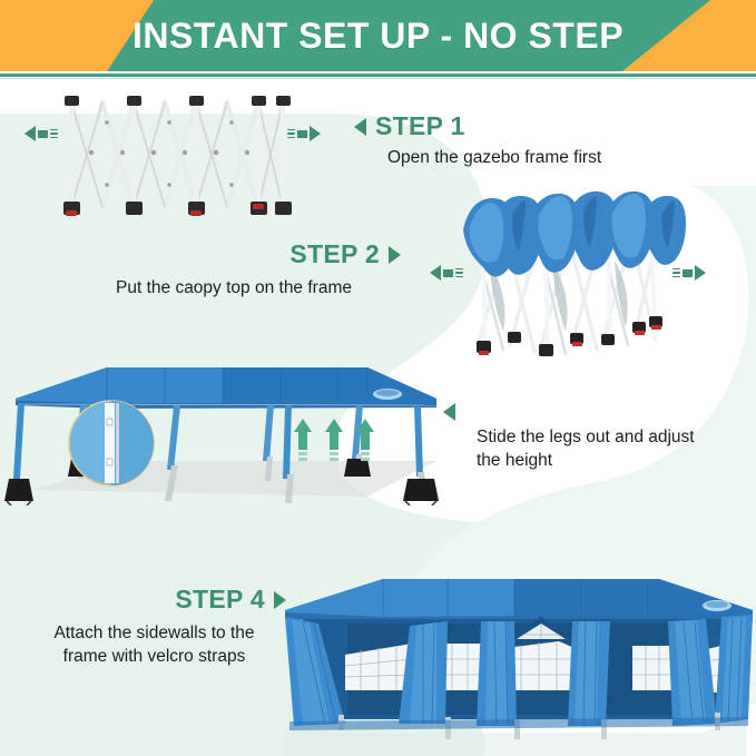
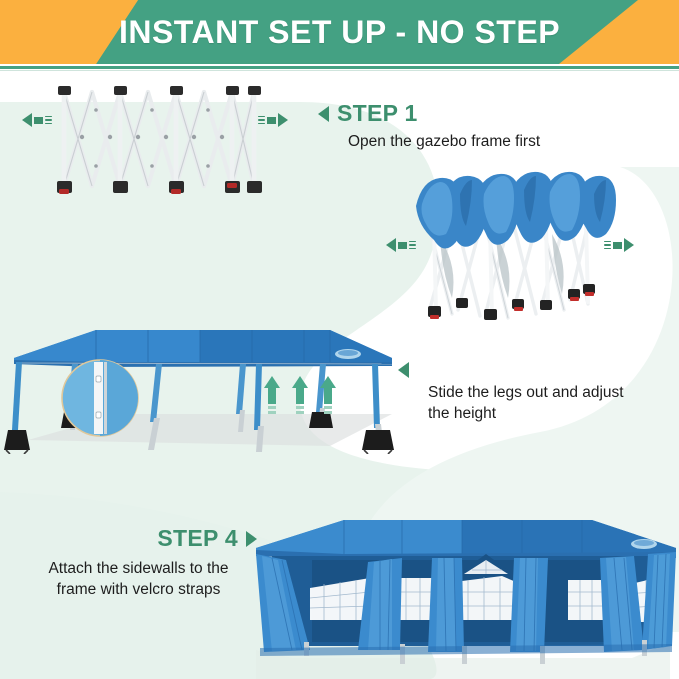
  INSTANT SET UP - NO STEP
  STEP 1
  Open the gazebo frame first
- STEP 2
- Put the caopy top on the frame
  Stide the legs out and adjust
  the height
  STEP 4
  Attach the sidewalls to the
  frame with velcro straps
